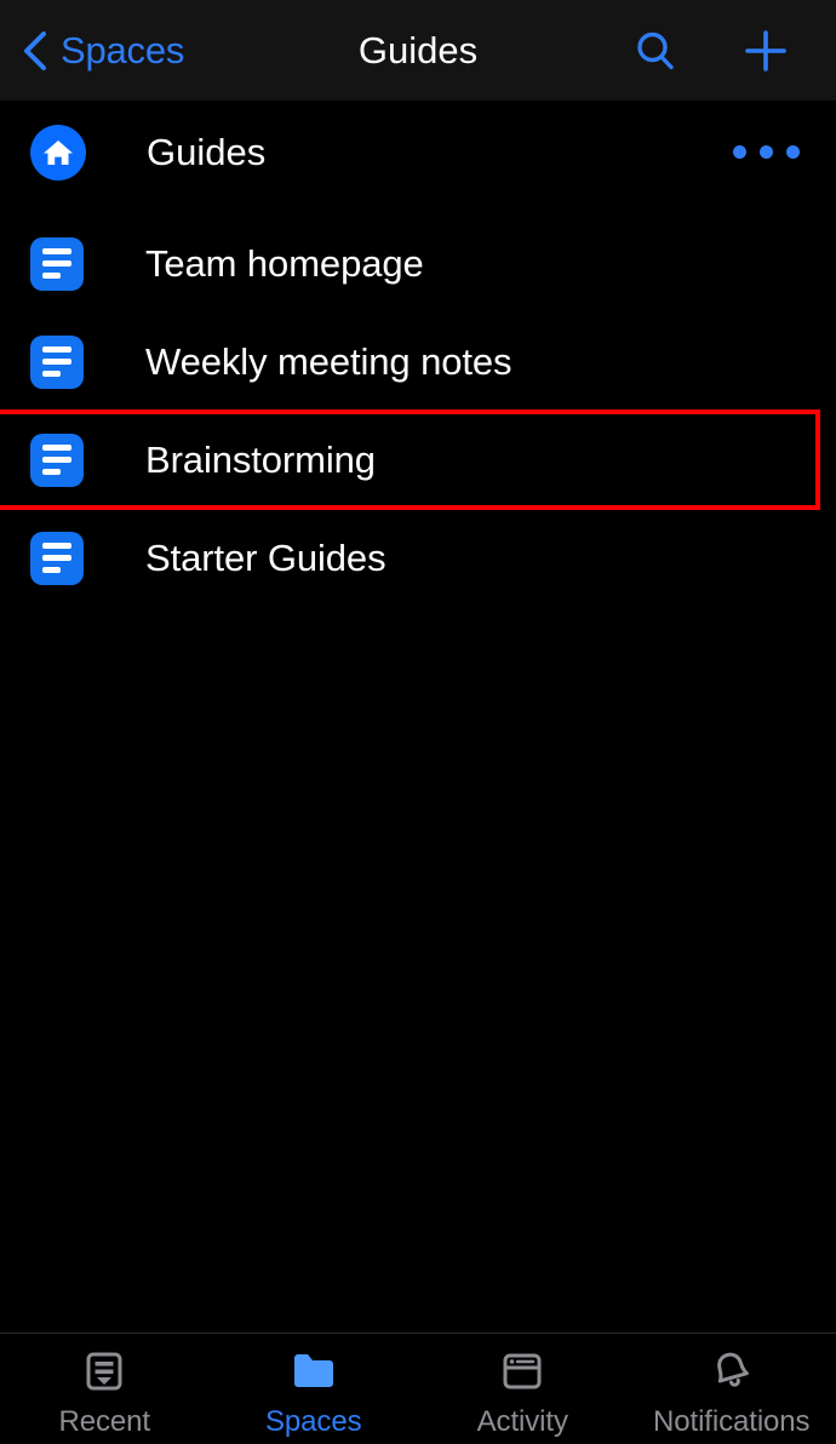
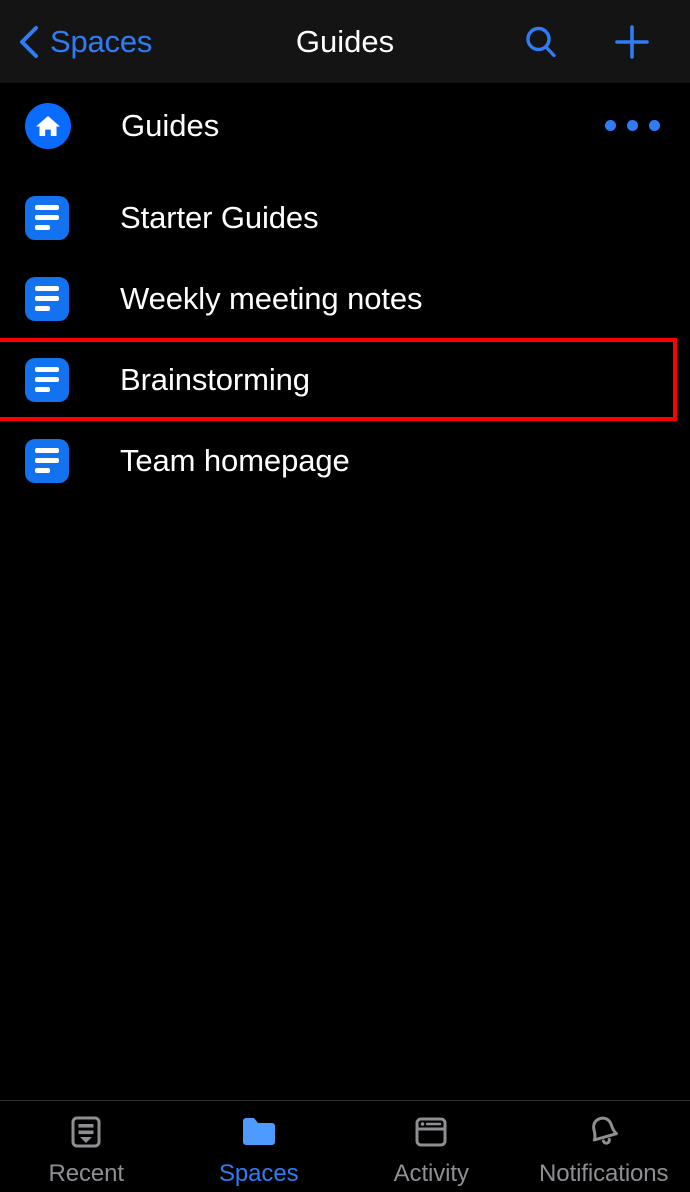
  Spaces
  Guides
  Guides
- Team homepage
+ Starter Guides
  Weekly meeting notes
  Brainstorming
- Starter Guides
+ Team homepage
  Recent
  Spaces
  Activity
  Notifications
